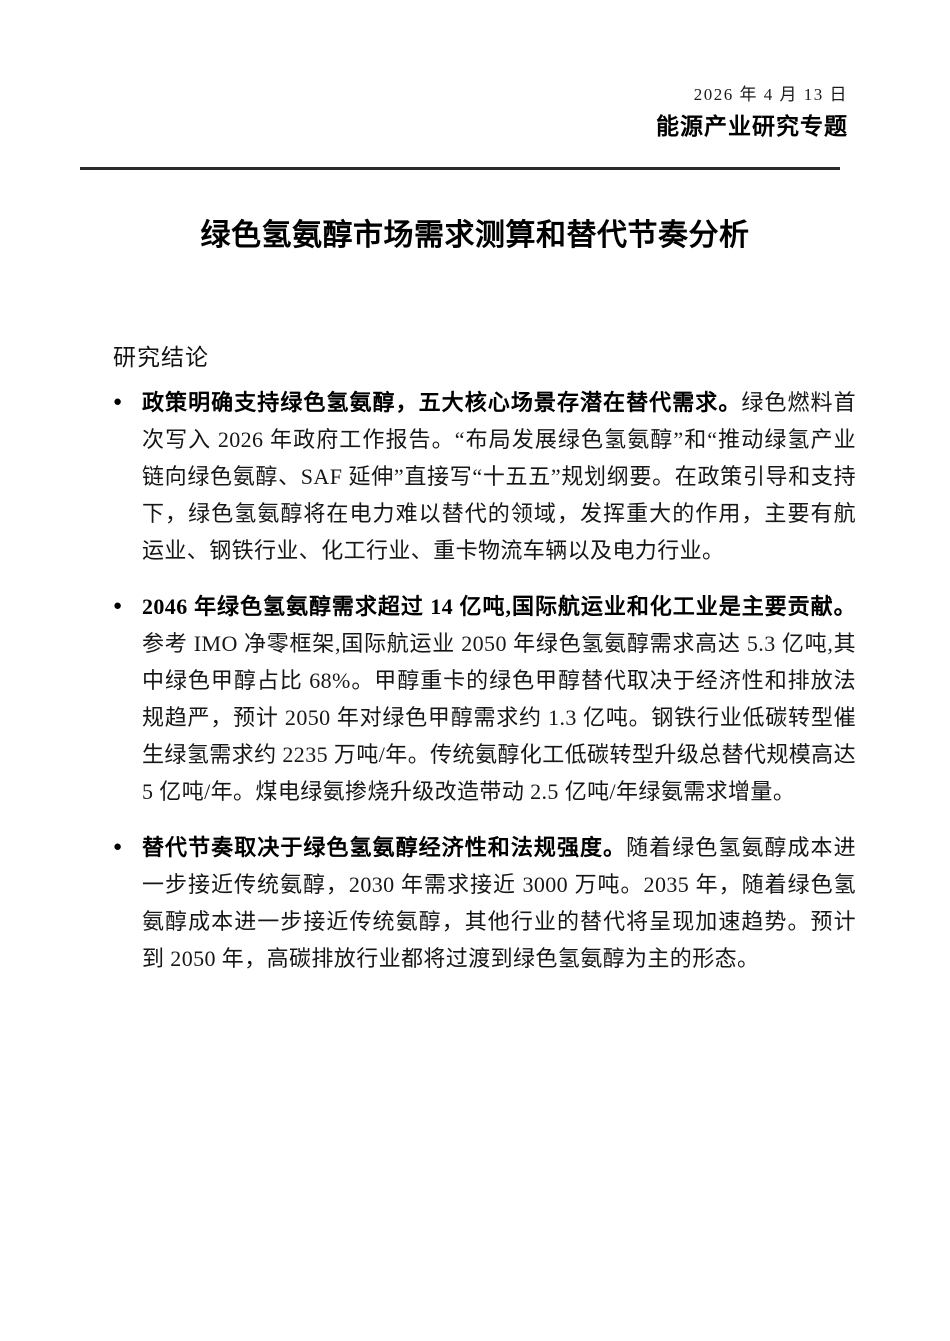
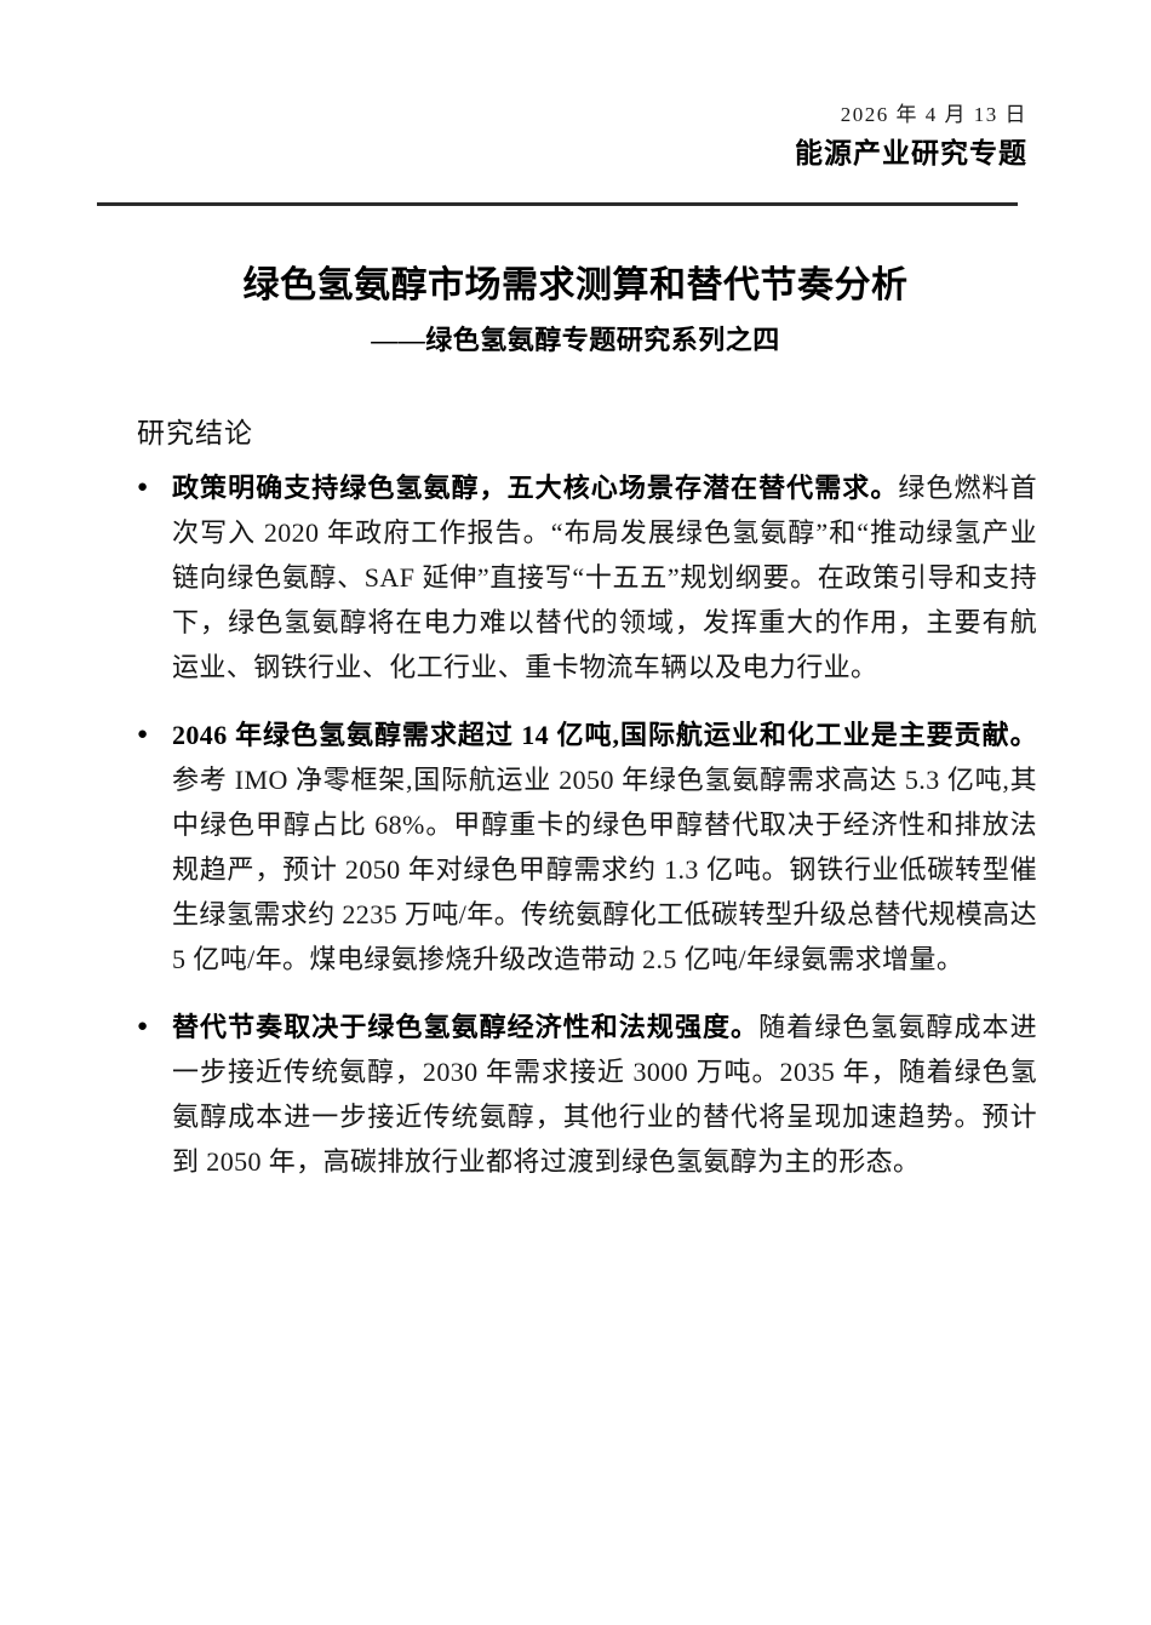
  2026 年 4 月 13 日
  能源产业研究专题
  绿色氢氨醇市场需求测算和替代节奏分析
+ ——绿色氢氨醇专题研究系列之四
  研究结论
  ●
- 政策明确支持绿色氢氨醇，五大核心场景存潜在替代需求。绿色燃料首次写入 2026 年政府工作报告。“布局发展绿色氢氨醇”和“推动绿氢产业链向绿色氨醇、SAF 延伸”直接写“十五五”规划纲要。在政策引导和支持下，绿色氢氨醇将在电力难以替代的领域，发挥重大的作用，主要有航运业、钢铁行业、化工行业、重卡物流车辆以及电力行业。
+ 政策明确支持绿色氢氨醇，五大核心场景存潜在替代需求。绿色燃料首次写入 2020 年政府工作报告。“布局发展绿色氢氨醇”和“推动绿氢产业链向绿色氨醇、SAF 延伸”直接写“十五五”规划纲要。在政策引导和支持下，绿色氢氨醇将在电力难以替代的领域，发挥重大的作用，主要有航运业、钢铁行业、化工行业、重卡物流车辆以及电力行业。
  ●
  2046 年绿色氢氨醇需求超过 14 亿吨,国际航运业和化工业是主要贡献。参考 IMO 净零框架,国际航运业 2050 年绿色氢氨醇需求高达 5.3 亿吨,其中绿色甲醇占比 68%。甲醇重卡的绿色甲醇替代取决于经济性和排放法规趋严，预计 2050 年对绿色甲醇需求约 1.3 亿吨。钢铁行业低碳转型催生绿氢需求约 2235 万吨/年。传统氨醇化工低碳转型升级总替代规模高达 5 亿吨/年。煤电绿氨掺烧升级改造带动 2.5 亿吨/年绿氨需求增量。
  ●
  替代节奏取决于绿色氢氨醇经济性和法规强度。随着绿色氢氨醇成本进一步接近传统氨醇，2030 年需求接近 3000 万吨。2035 年，随着绿色氢氨醇成本进一步接近传统氨醇，其他行业的替代将呈现加速趋势。预计到 2050 年，高碳排放行业都将过渡到绿色氢氨醇为主的形态。
